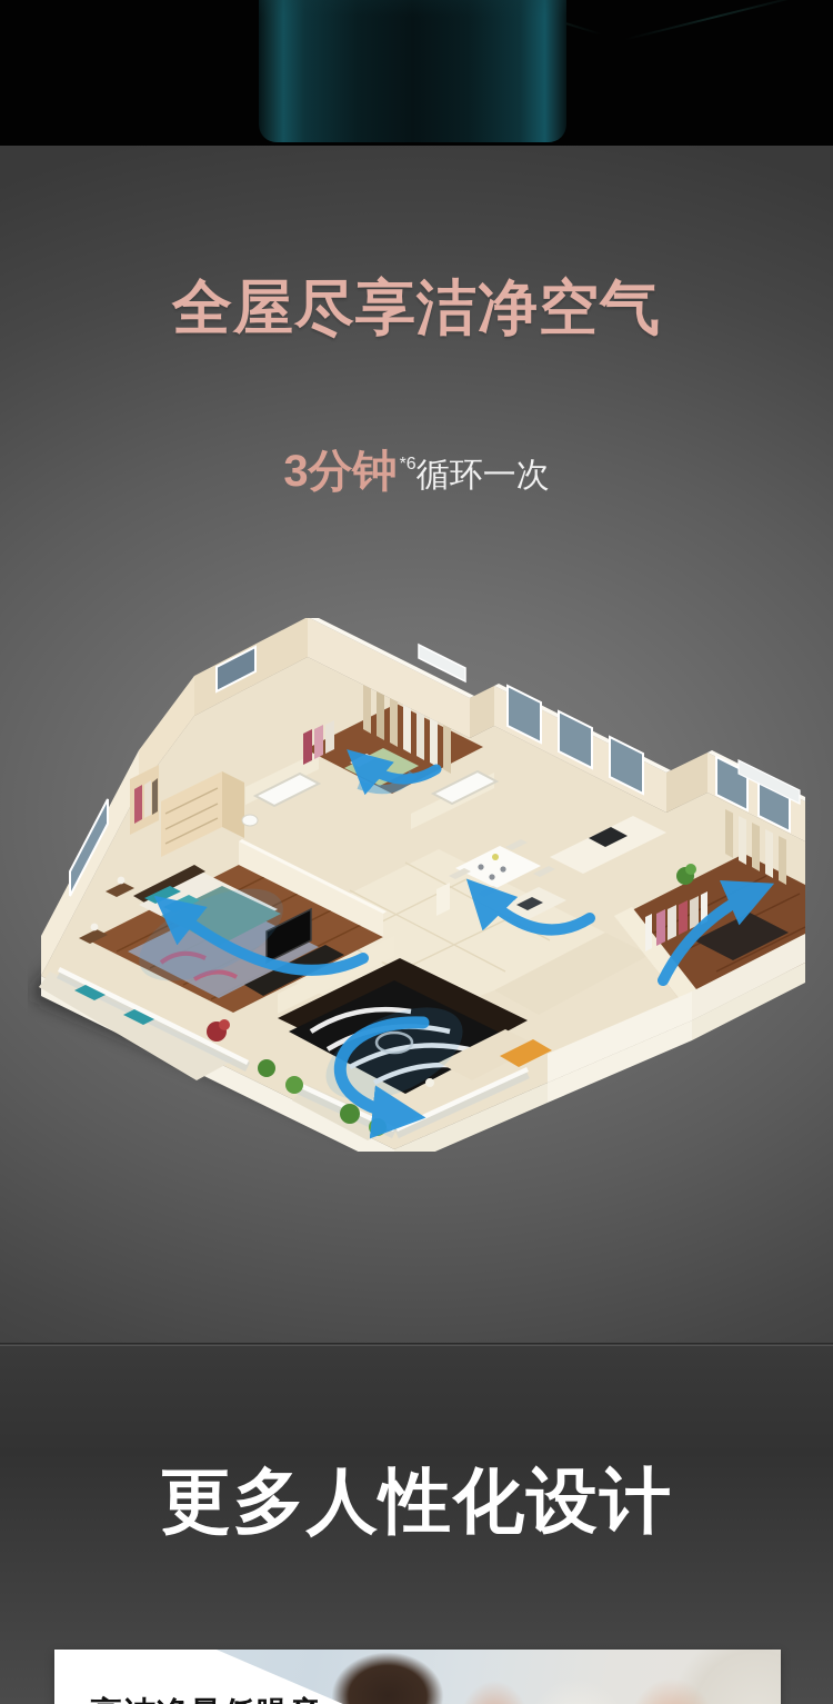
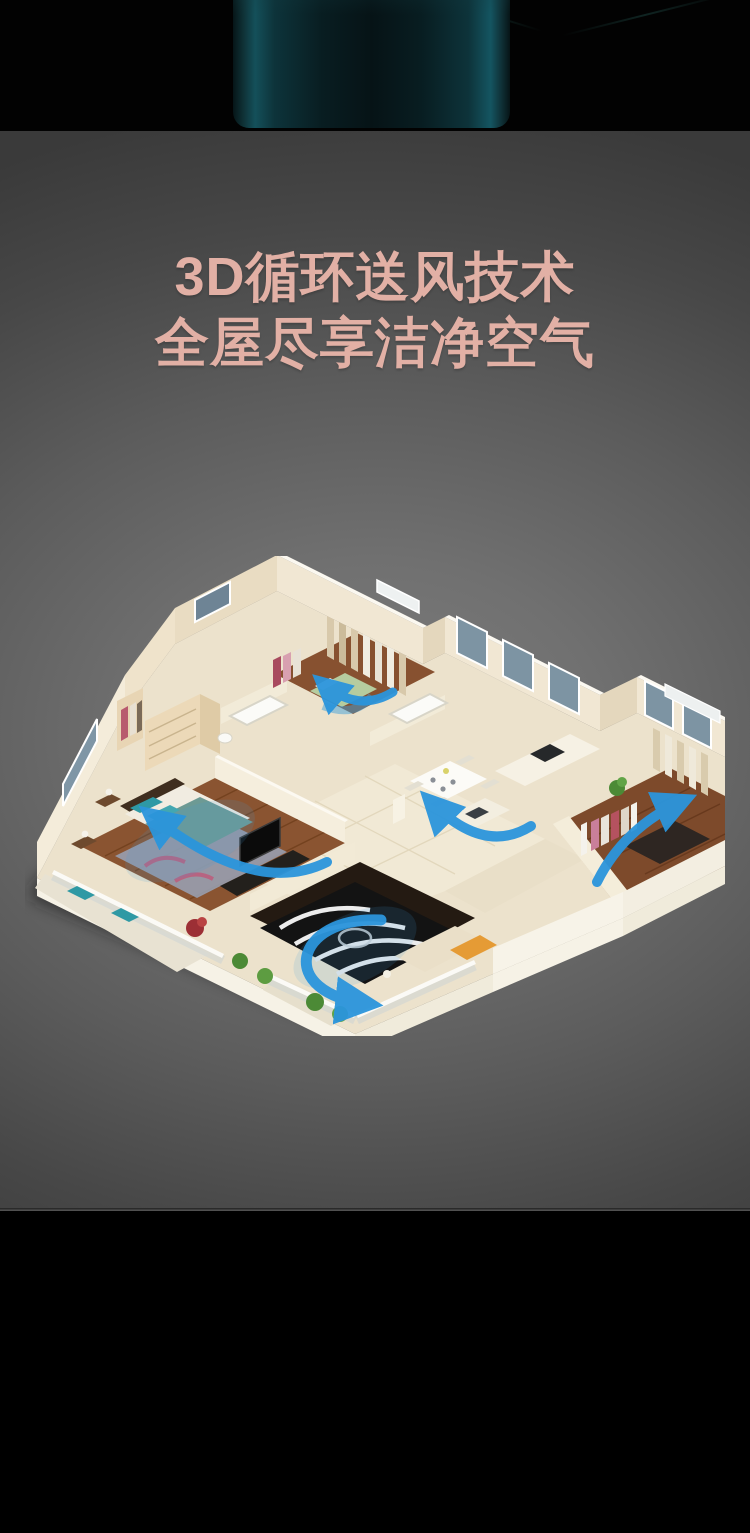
+ 3D循环送风技术
  全屋尽享洁净空气
- 3分钟*6循环一次
- 更多人性化设计
